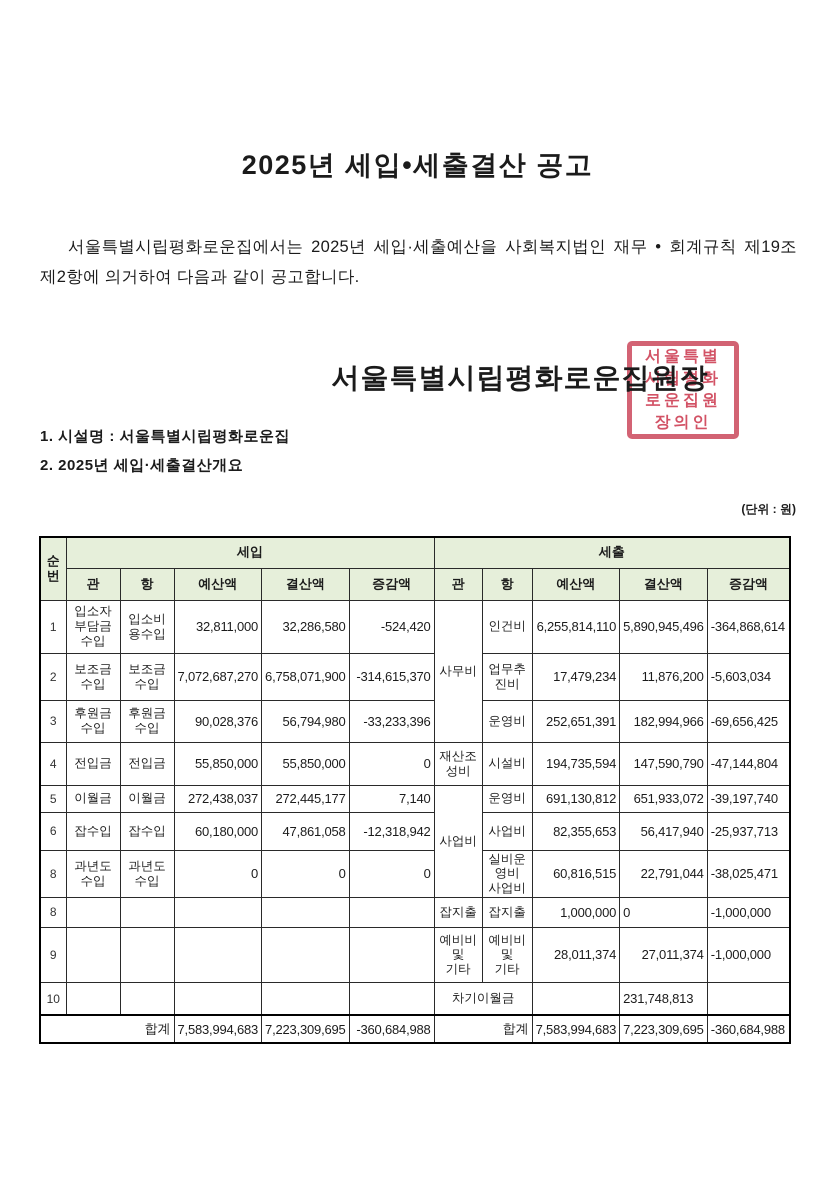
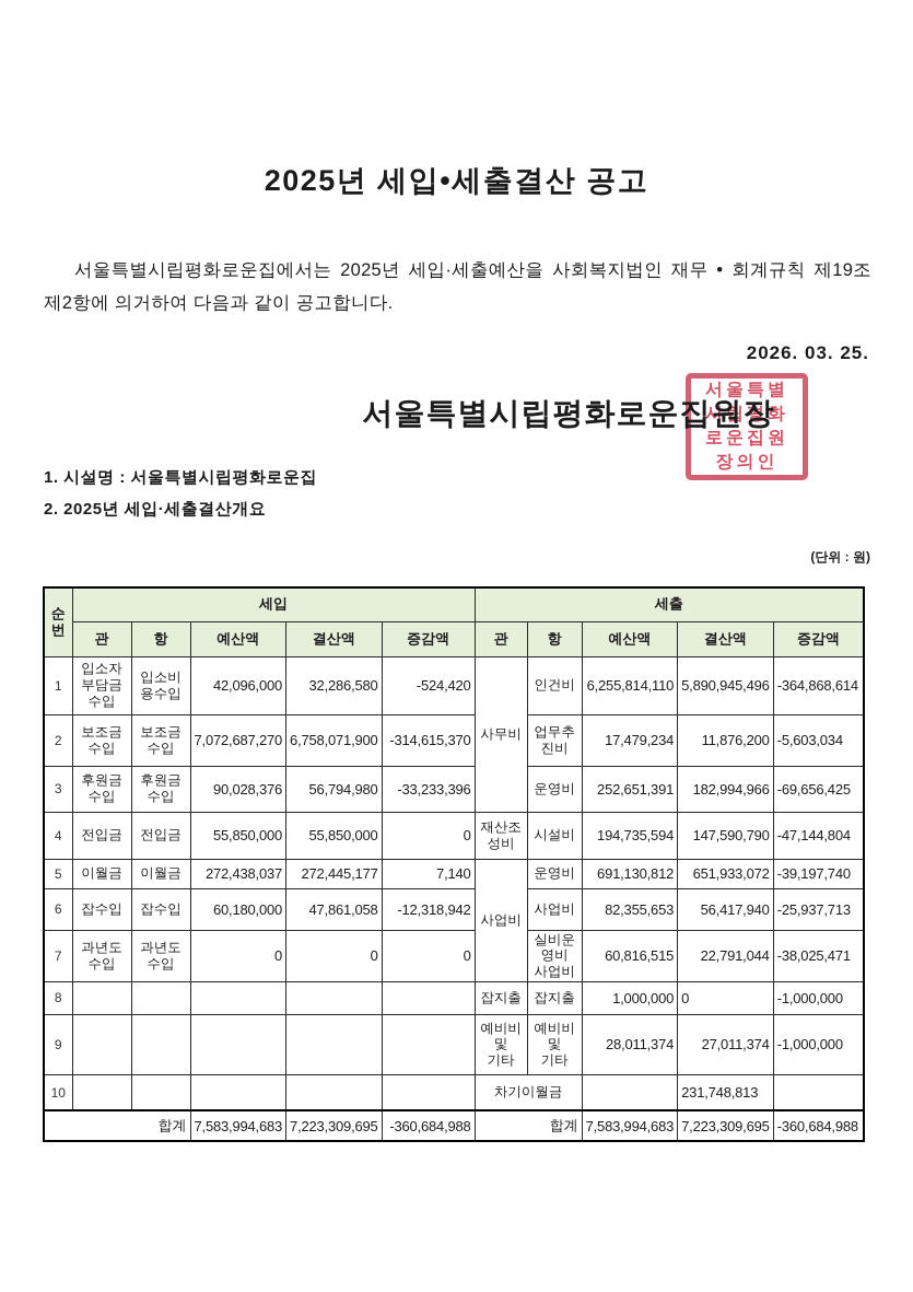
  2025년 세입•세출결산 공고
  서울특별시립평화로운집에서는 2025년 세입·세출예산을 사회복지법인 재무 • 회계규칙 제19조 제2항에 의거하여 다음과 같이 공고합니다.
+ 2026. 03. 25.
  서울특별시립평화로운집원장
  서울특별
  시립평화
  로운집원
  장의인
  1. 시설명 : 서울특별시립평화로운집
  2. 2025년 세입·세출결산개요
  (단위 : 원)
  순 번	세입	세출
  관	항	예산액	결산액	증감액	관	항	예산액	결산액	증감액
- 1	입소자 부담금 수입	입소비 용수입	32,811,000	32,286,580	-524,420	사무비	인건비	6,255,814,110	5,890,945,496	-364,868,614
+ 1	입소자 부담금 수입	입소비 용수입	42,096,000	32,286,580	-524,420	사무비	인건비	6,255,814,110	5,890,945,496	-364,868,614
  2	보조금 수입	보조금 수입	7,072,687,270	6,758,071,900	-314,615,370	업무추 진비	17,479,234	11,876,200	-5,603,034
  3	후원금 수입	후원금 수입	90,028,376	56,794,980	-33,233,396	운영비	252,651,391	182,994,966	-69,656,425
  4	전입금	전입금	55,850,000	55,850,000	0	재산조 성비	시설비	194,735,594	147,590,790	-47,144,804
  5	이월금	이월금	272,438,037	272,445,177	7,140	사업비	운영비	691,130,812	651,933,072	-39,197,740
  6	잡수입	잡수입	60,180,000	47,861,058	-12,318,942	사업비	82,355,653	56,417,940	-25,937,713
- 8	과년도 수입	과년도 수입	0	0	0	실비운 영비 사업비	60,816,515	22,791,044	-38,025,471
+ 7	과년도 수입	과년도 수입	0	0	0	실비운 영비 사업비	60,816,515	22,791,044	-38,025,471
  8						잡지출	잡지출	1,000,000	0	-1,000,000
  9						예비비 및 기타	예비비 및 기타	28,011,374	27,011,374	-1,000,000
  10						차기이월금		231,748,813
  합계	7,583,994,683	7,223,309,695	-360,684,988	합계	7,583,994,683	7,223,309,695	-360,684,988
